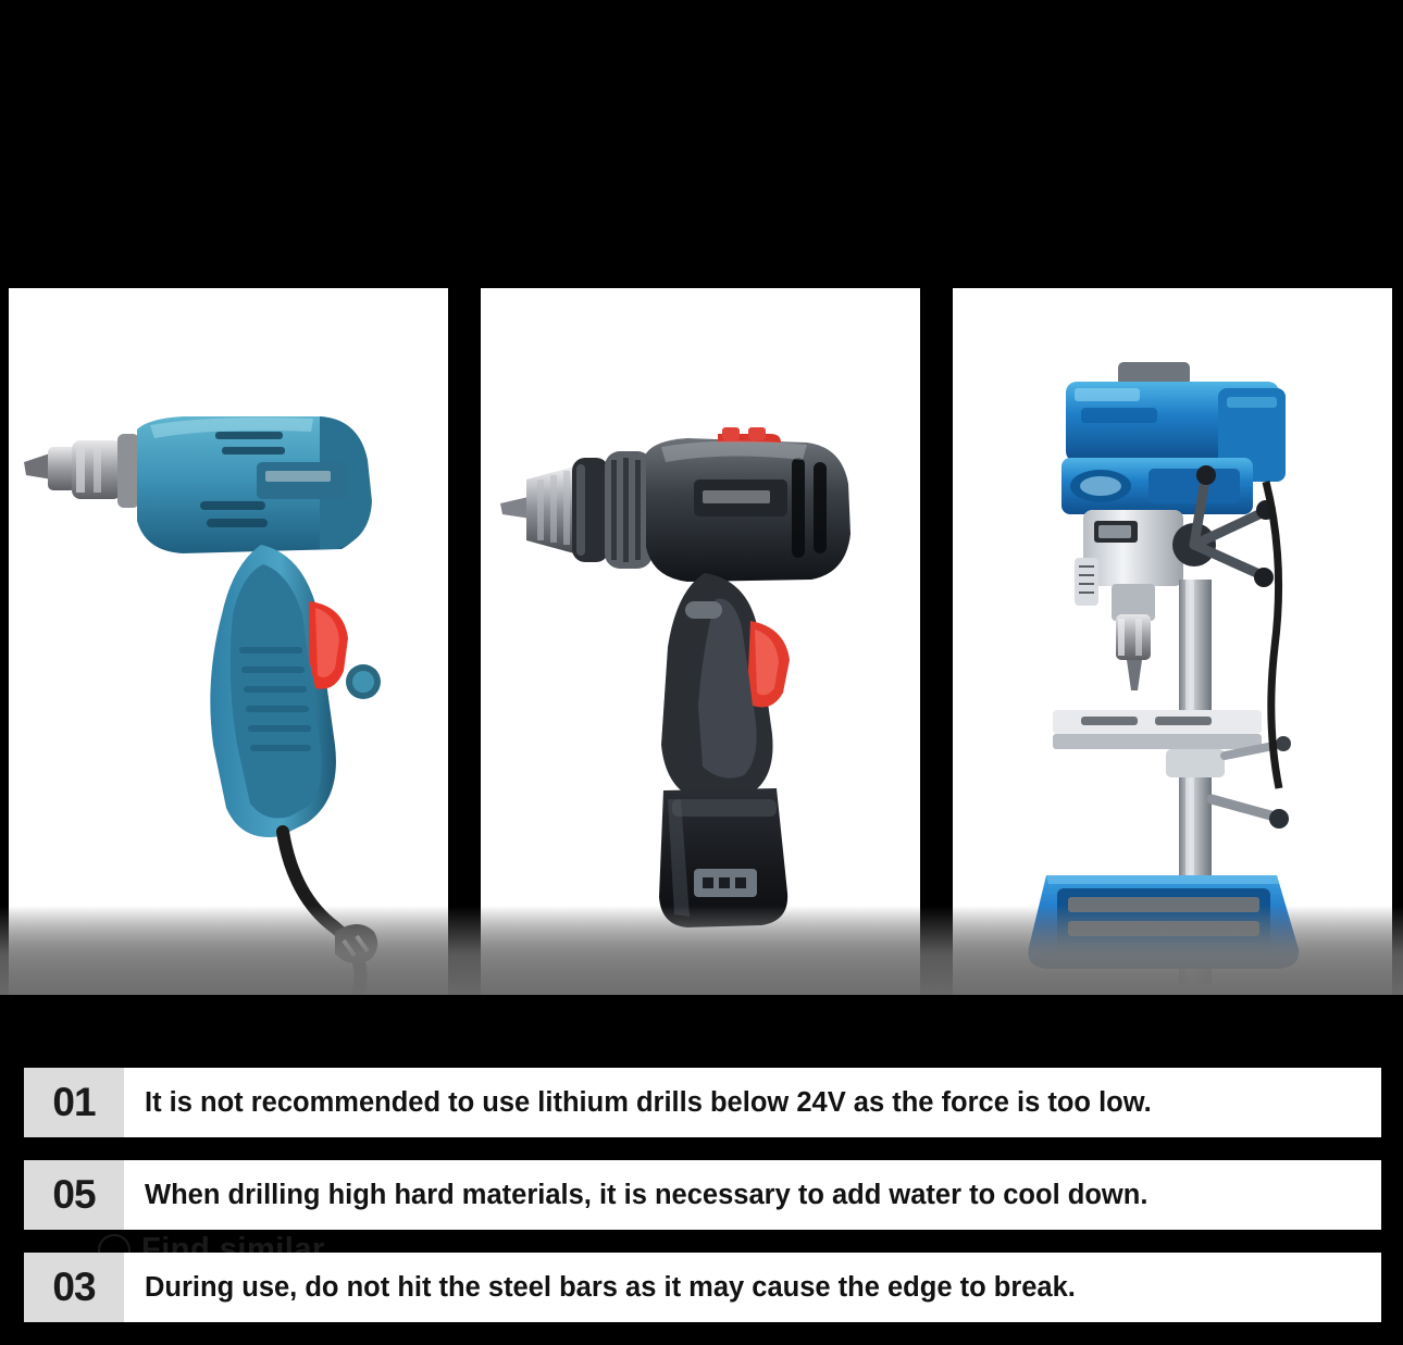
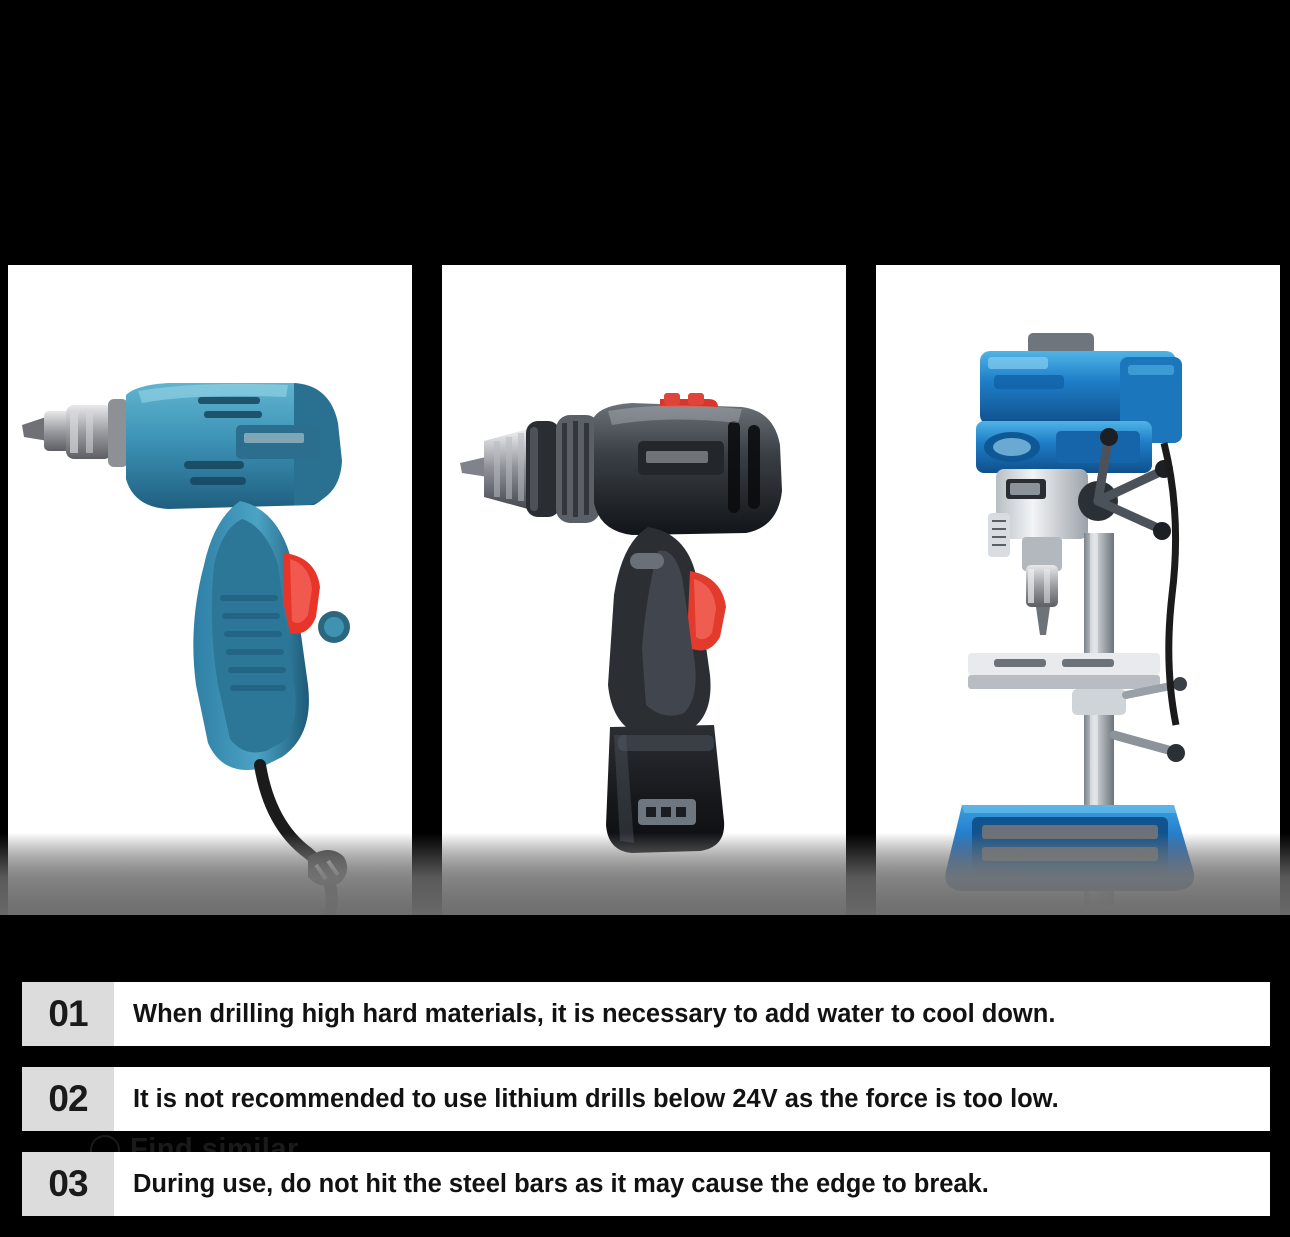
  Find similar
  01
- It is not recommended to use lithium drills below 24V as the force is too low.
+ When drilling high hard materials, it is necessary to add water to cool down.
- 05
+ 02
- When drilling high hard materials, it is necessary to add water to cool down.
+ It is not recommended to use lithium drills below 24V as the force is too low.
  03
  During use, do not hit the steel bars as it may cause the edge to break.
